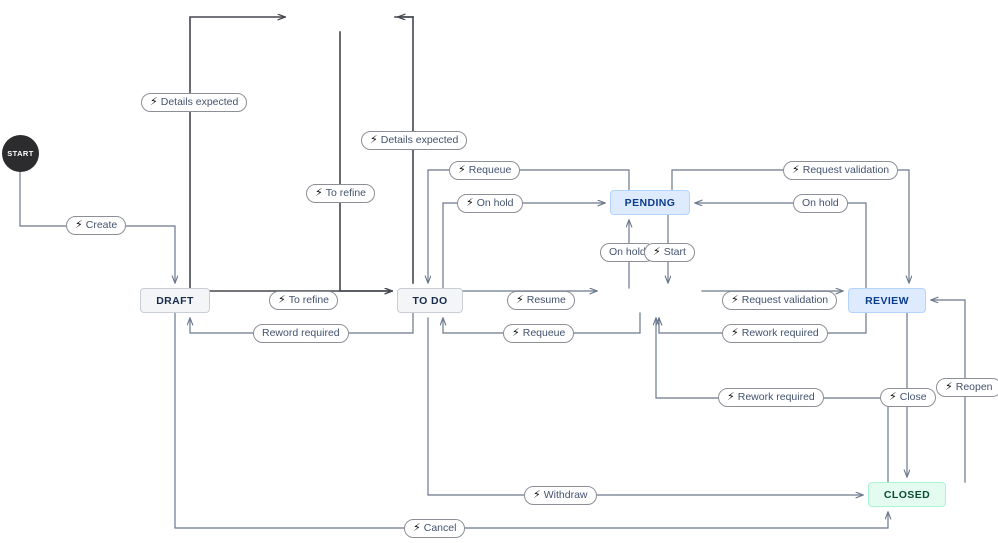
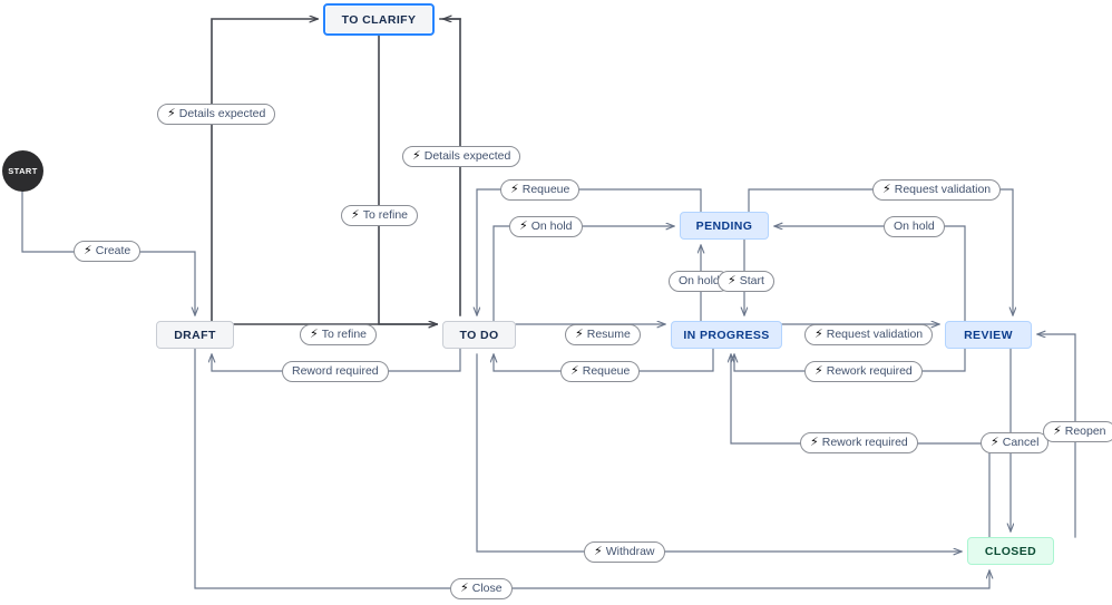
  START
+ TO CLARIFY
  DRAFT
  TO DO
  PENDING
+ IN PROGRESS
  REVIEW
  CLOSED
  ⚡
  Create
  ⚡
  Details expected
  ⚡
  Details expected
  ⚡
  To refine
  ⚡
  To refine
  Reword required
  ⚡
  Requeue
  ⚡
  On hold
  On hold
  ⚡
  Start
  ⚡
  Resume
  ⚡
  Requeue
  ⚡
  Request validation
  On hold
  ⚡
  Request validation
  ⚡
  Rework required
  ⚡
  Rework required
  ⚡
- Close
+ Cancel
  ⚡
  Reopen
  ⚡
  Withdraw
  ⚡
- Cancel
+ Close
